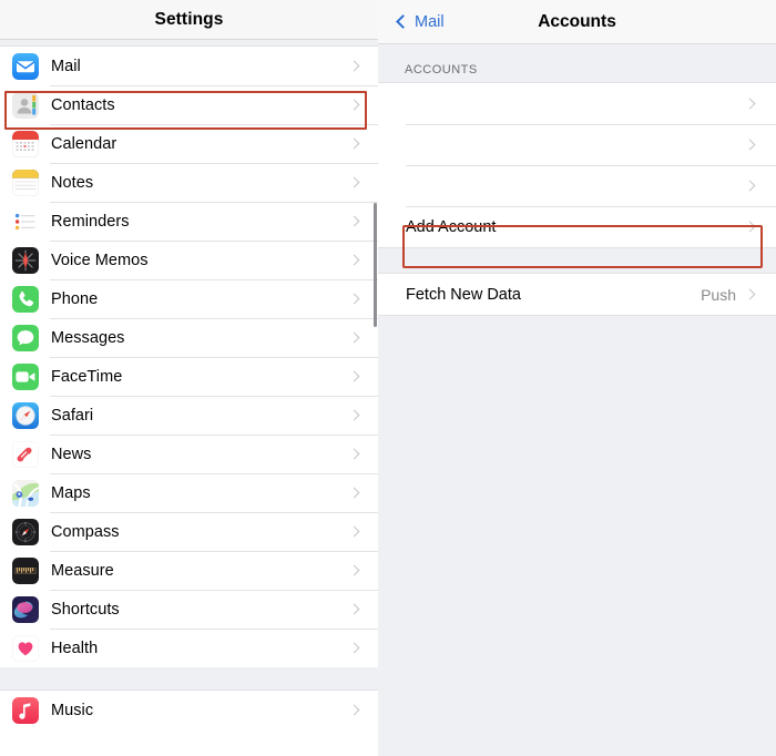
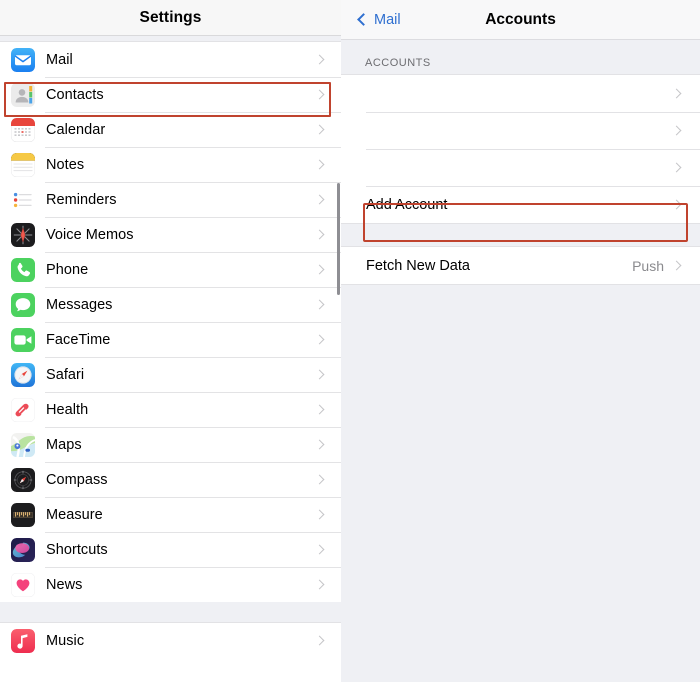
  Settings
  Mail
  Contacts
  Calendar
  Notes
  Reminders
  Voice Memos
  Phone
  Messages
  FaceTime
  Safari
- News
+ Health
  Maps
  Compass
  Measure
  Shortcuts
- Health
+ News
  Music
  Mail
  Accounts
  ACCOUNTS
  Add Account
  Fetch New Data
  Push
